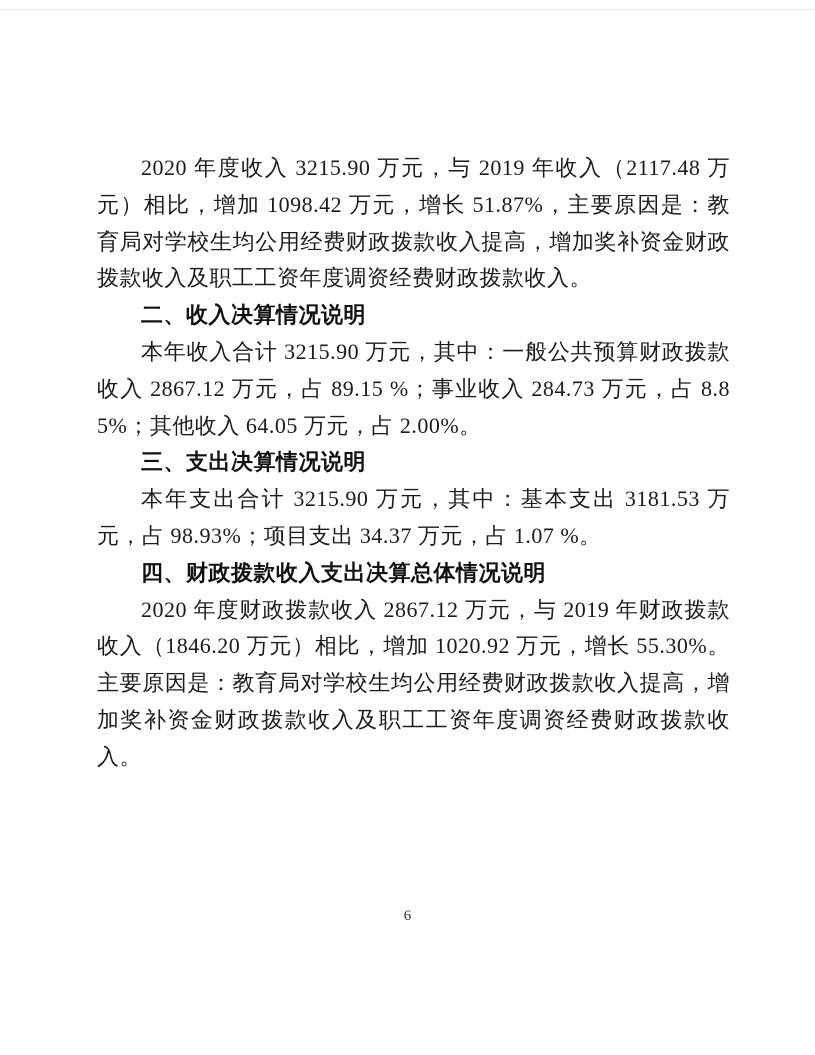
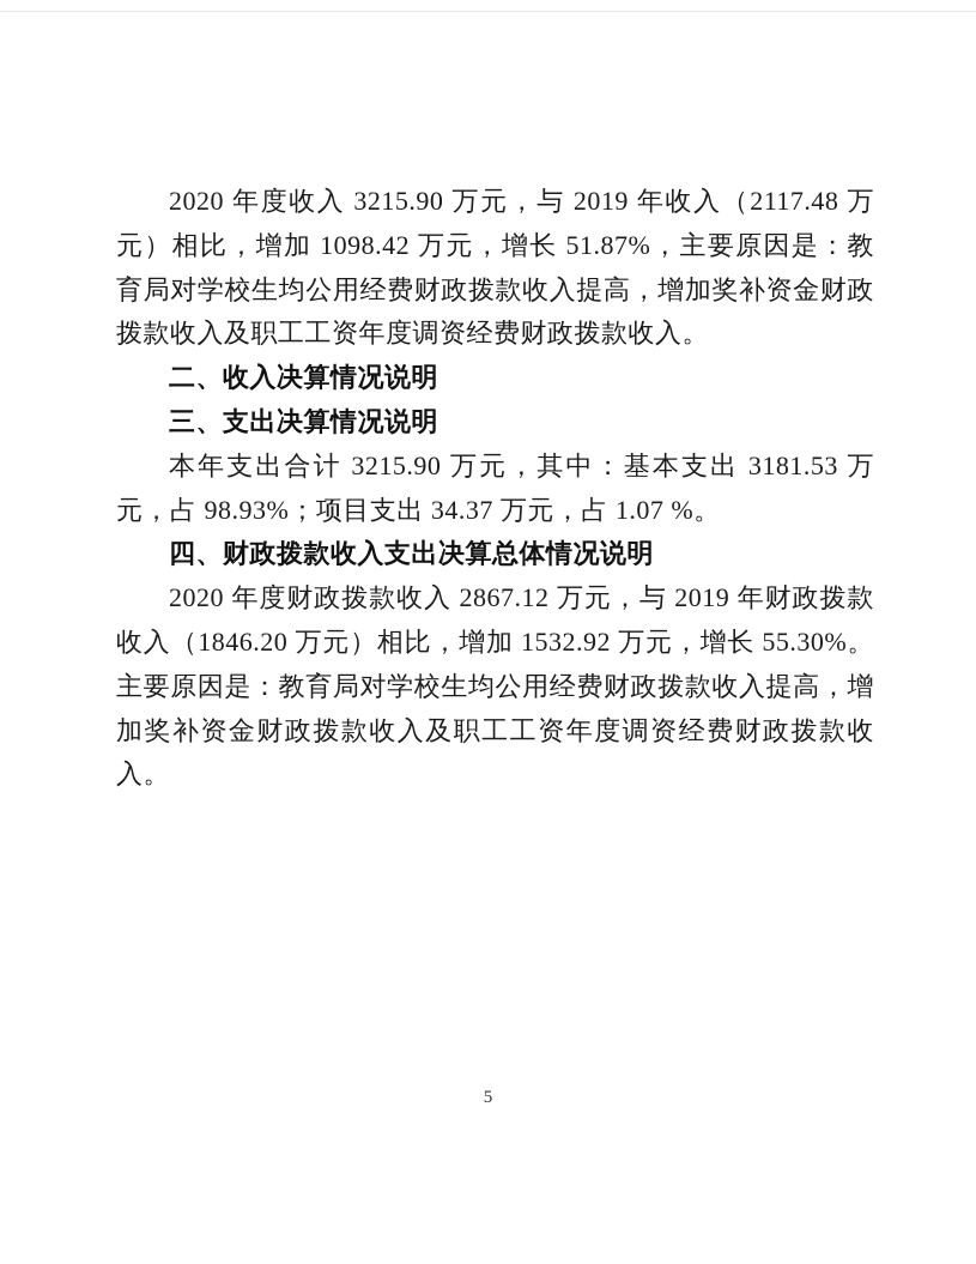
  2020 年度收入 3215.90 万元，与 2019 年收入（2117.48 万元）相比，增加 1098.42 万元，增长 51.87%，主要原因是：教育局对学校生均公用经费财政拨款收入提高，增加奖补资金财政拨款收入及职工工资年度调资经费财政拨款收入。
  二、收入决算情况说明
- 本年收入合计 3215.90 万元，其中：一般公共预算财政拨款收入 2867.12 万元，占 89.15 %；事业收入 284.73 万元，占 8.85%；其他收入 64.05 万元，占 2.00%。
  三、支出决算情况说明
  本年支出合计 3215.90 万元，其中：基本支出 3181.53 万元，占 98.93%；项目支出 34.37 万元，占 1.07 %。
  四、财政拨款收入支出决算总体情况说明
- 2020 年度财政拨款收入 2867.12 万元，与 2019 年财政拨款收入（1846.20 万元）相比，增加 1020.92 万元，增长 55.30%。主要原因是：教育局对学校生均公用经费财政拨款收入提高，增加奖补资金财政拨款收入及职工工资年度调资经费财政拨款收入。
+ 2020 年度财政拨款收入 2867.12 万元，与 2019 年财政拨款收入（1846.20 万元）相比，增加 1532.92 万元，增长 55.30%。主要原因是：教育局对学校生均公用经费财政拨款收入提高，增加奖补资金财政拨款收入及职工工资年度调资经费财政拨款收入。
- 6
+ 5
